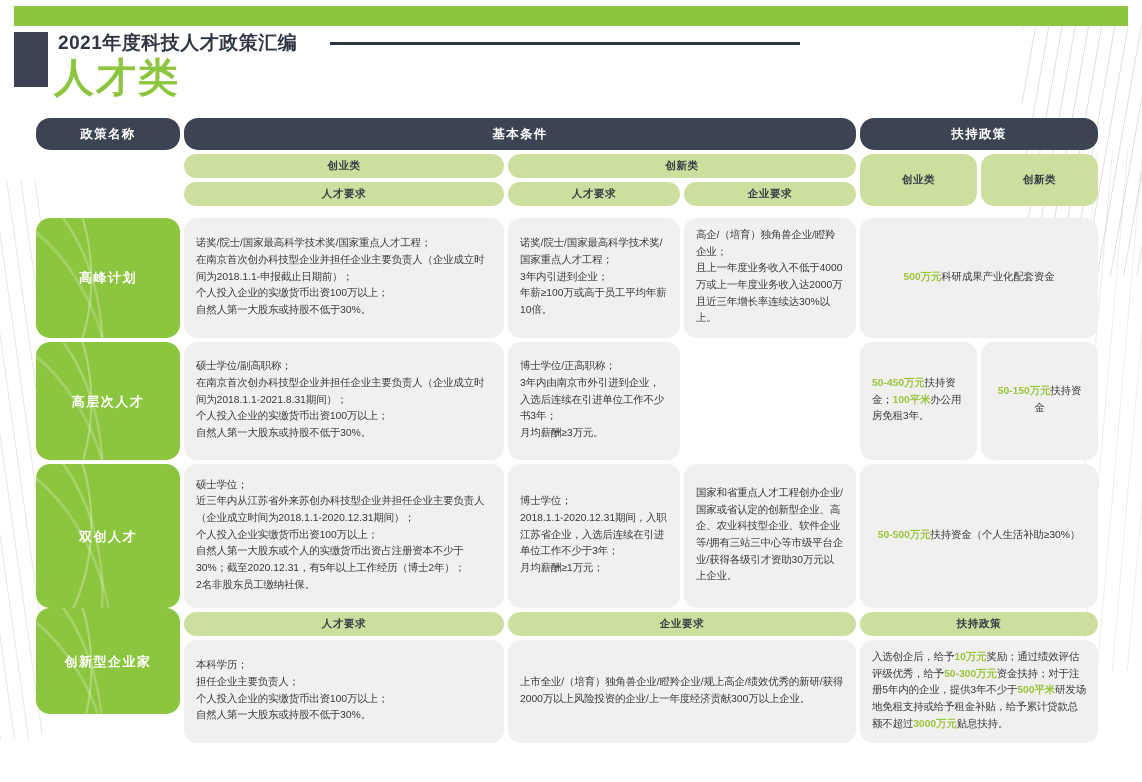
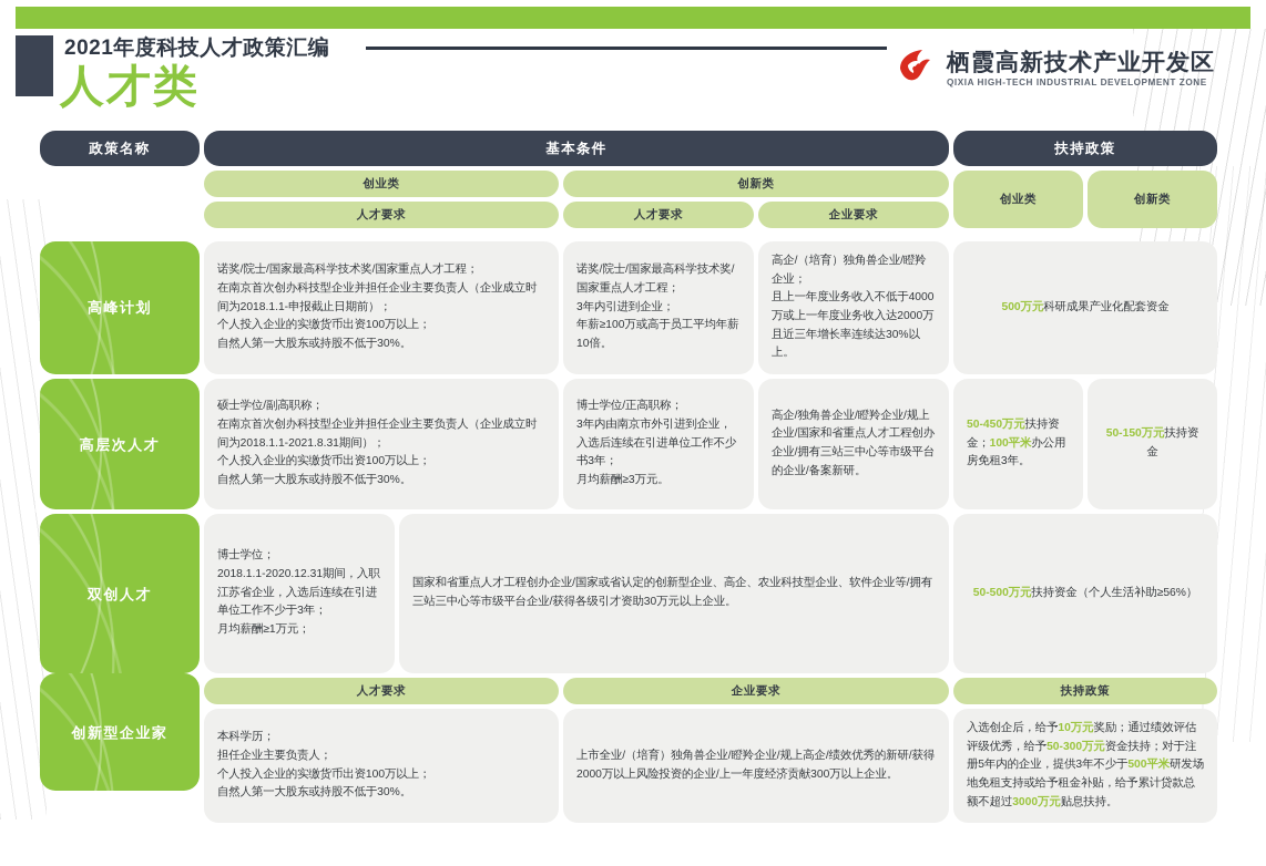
  2021年度科技人才政策汇编
  人才类
+ 栖霞高新技术产业开发区
+ QIXIA HIGH-TECH INDUSTRIAL DEVELOPMENT ZONE
  政策名称
  基本条件
  扶持政策
  创业类
  创新类
  人才要求
  人才要求
  企业要求
  创业类
  创新类
  高峰计划
  诺奖/院士/国家最高科学技术奖/国家重点人才工程；
  在南京首次创办科技型企业并担任企业主要负责人（企业成立时间为2018.1.1-申报截止日期前）；
  个人投入企业的实缴货币出资100万以上；
  自然人第一大股东或持股不低于30%。
  诺奖/院士/国家最高科学技术奖/国家重点人才工程；
  3年内引进到企业；
  年薪≥100万或高于员工平均年薪10倍。
  高企/（培育）独角兽企业/瞪羚企业；
  且上一年度业务收入不低于4000万或上一年度业务收入达2000万且近三年增长率连续达30%以上。
  500万元科研成果产业化配套资金
  高层次人才
  硕士学位/副高职称；
  在南京首次创办科技型企业并担任企业主要负责人（企业成立时间为2018.1.1-2021.8.31期间）；
  个人投入企业的实缴货币出资100万以上；
  自然人第一大股东或持股不低于30%。
  博士学位/正高职称；
  3年内由南京市外引进到企业，入选后连续在引进单位工作不少书3年；
  月均薪酬≥3万元。
+ 高企/独角兽企业/瞪羚企业/规上企业/国家和省重点人才工程创办企业/拥有三站三中心等市级平台的企业/备案新研。
  50-450万元扶持资金；100平米办公用房免租3年。
  50-150万元扶持资金
  双创人才
- 硕士学位；
- 近三年内从江苏省外来苏创办科技型企业并担任企业主要负责人（企业成立时间为2018.1.1-2020.12.31期间）；
- 个人投入企业实缴货币出资100万以上；
- 自然人第一大股东或个人的实缴货币出资占注册资本不少于30%；截至2020.12.31，有5年以上工作经历（博士2年）；
- 2名非股东员工缴纳社保。
  博士学位；
  2018.1.1-2020.12.31期间，入职江苏省企业，入选后连续在引进单位工作不少于3年；
  月均薪酬≥1万元；
  国家和省重点人才工程创办企业/国家或省认定的创新型企业、高企、农业科技型企业、软件企业等/拥有三站三中心等市级平台企业/获得各级引才资助30万元以上企业。
- 50-500万元扶持资金（个人生活补助≥30%）
+ 50-500万元扶持资金（个人生活补助≥56%）
  人才要求
  企业要求
  扶持政策
  创新型企业家
  本科学历；
  担任企业主要负责人；
  个人投入企业的实缴货币出资100万以上；
  自然人第一大股东或持股不低于30%。
  上市全业/（培育）独角兽企业/瞪羚企业/规上高企/绩效优秀的新研/获得2000万以上风险投资的企业/上一年度经济贡献300万以上企业。
  入选创企后，给予10万元奖励；通过绩效评估评级优秀，给予50-300万元资金扶持；对于注册5年内的企业，提供3年不少于500平米研发场地免租支持或给予租金补贴，给予累计贷款总额不超过3000万元贴息扶持。
